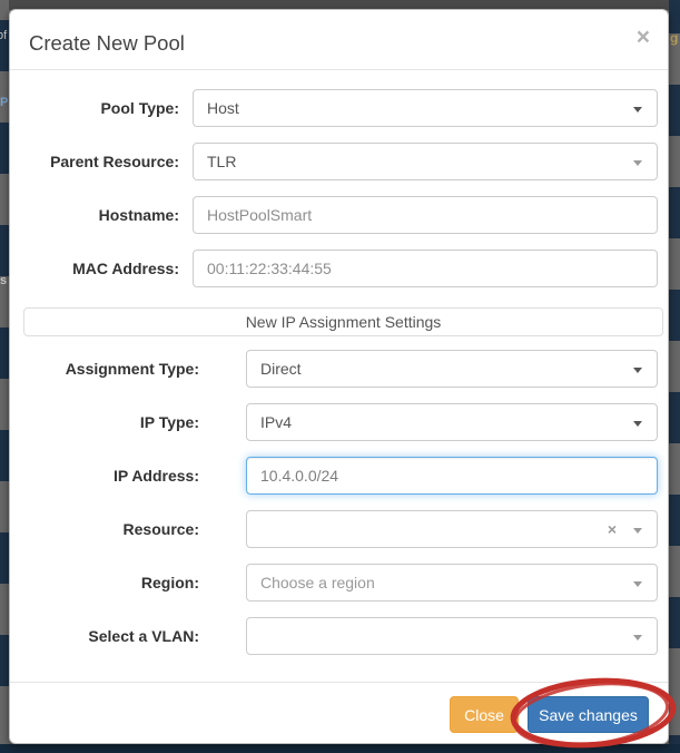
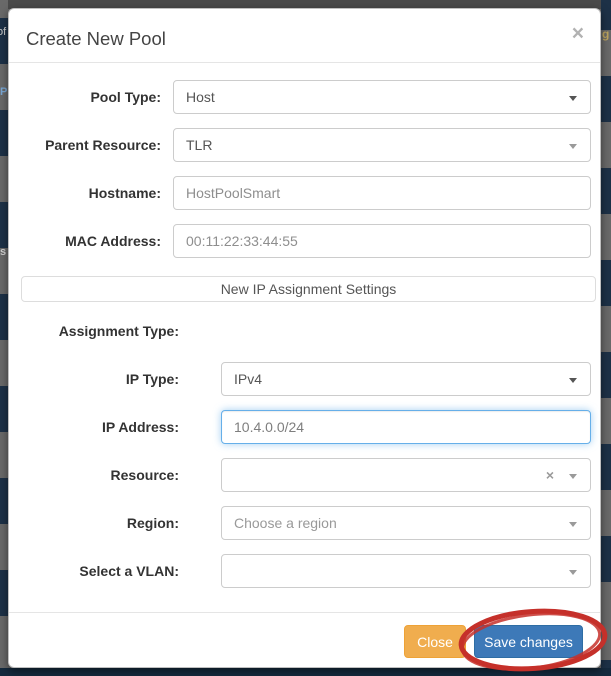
  of
  P
  s
  g
  Create New Pool
  ×
  Pool Type:
  Host
  Parent Resource:
  TLR
  Hostname:
  HostPoolSmart
  MAC Address:
  00:11:22:33:44:55
  New IP Assignment Settings
  Assignment Type:
- Direct
  IP Type:
  IPv4
  IP Address:
  10.4.0.0/24
  Resource:
  ×
  Region:
  Choose a region
  Select a VLAN:
  Close
  Save changes
